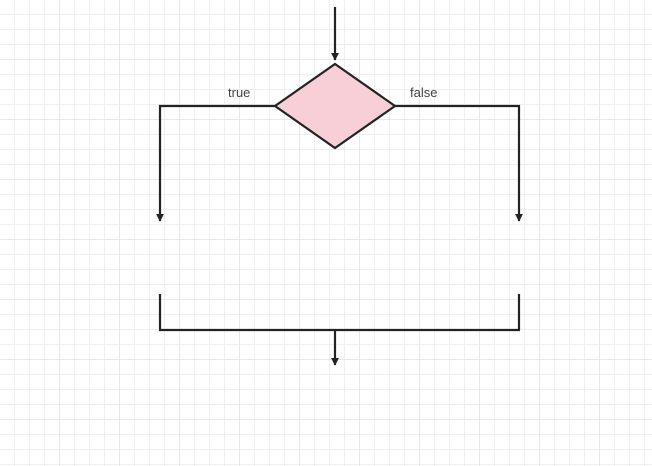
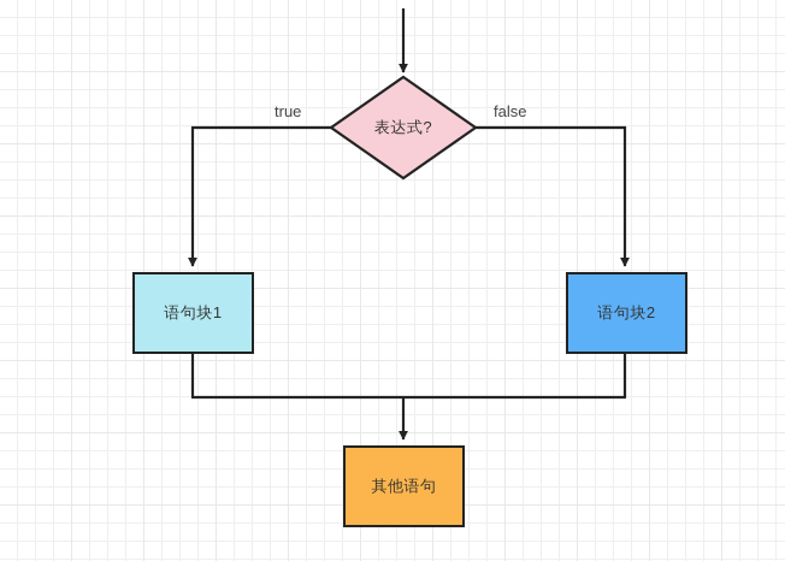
+ 表达式?
+ 语句块1
+ 语句块2
+ 其他语句
  true
  false
